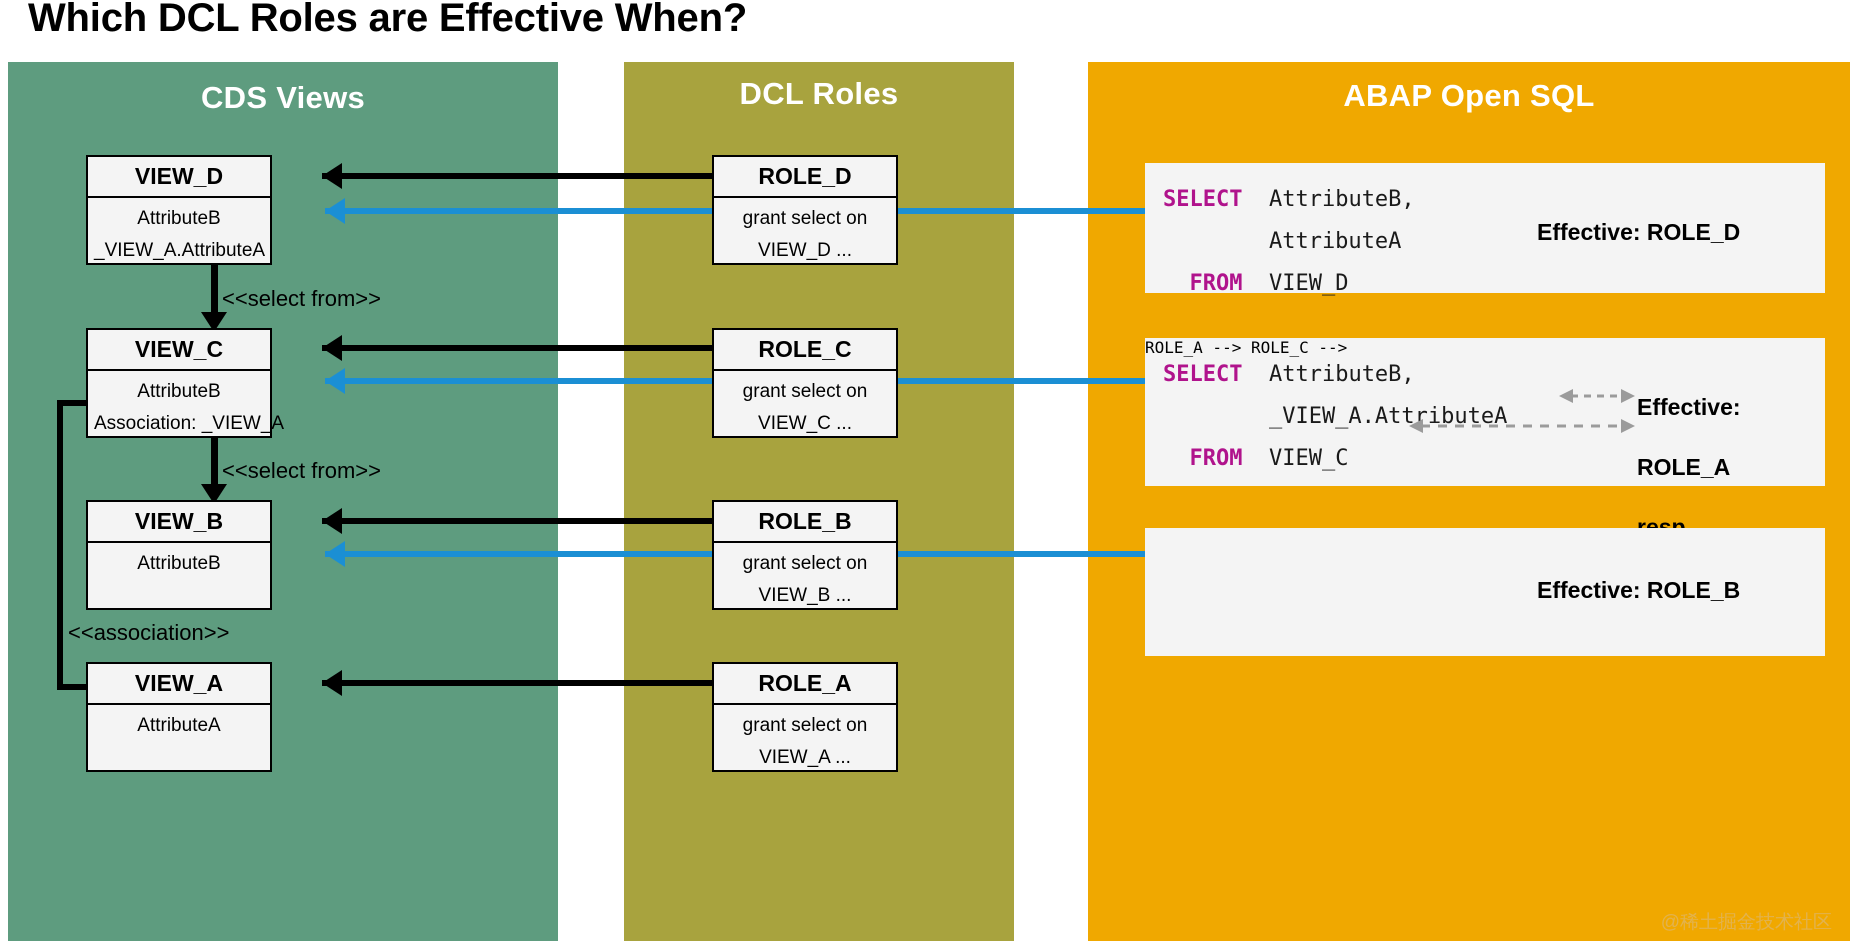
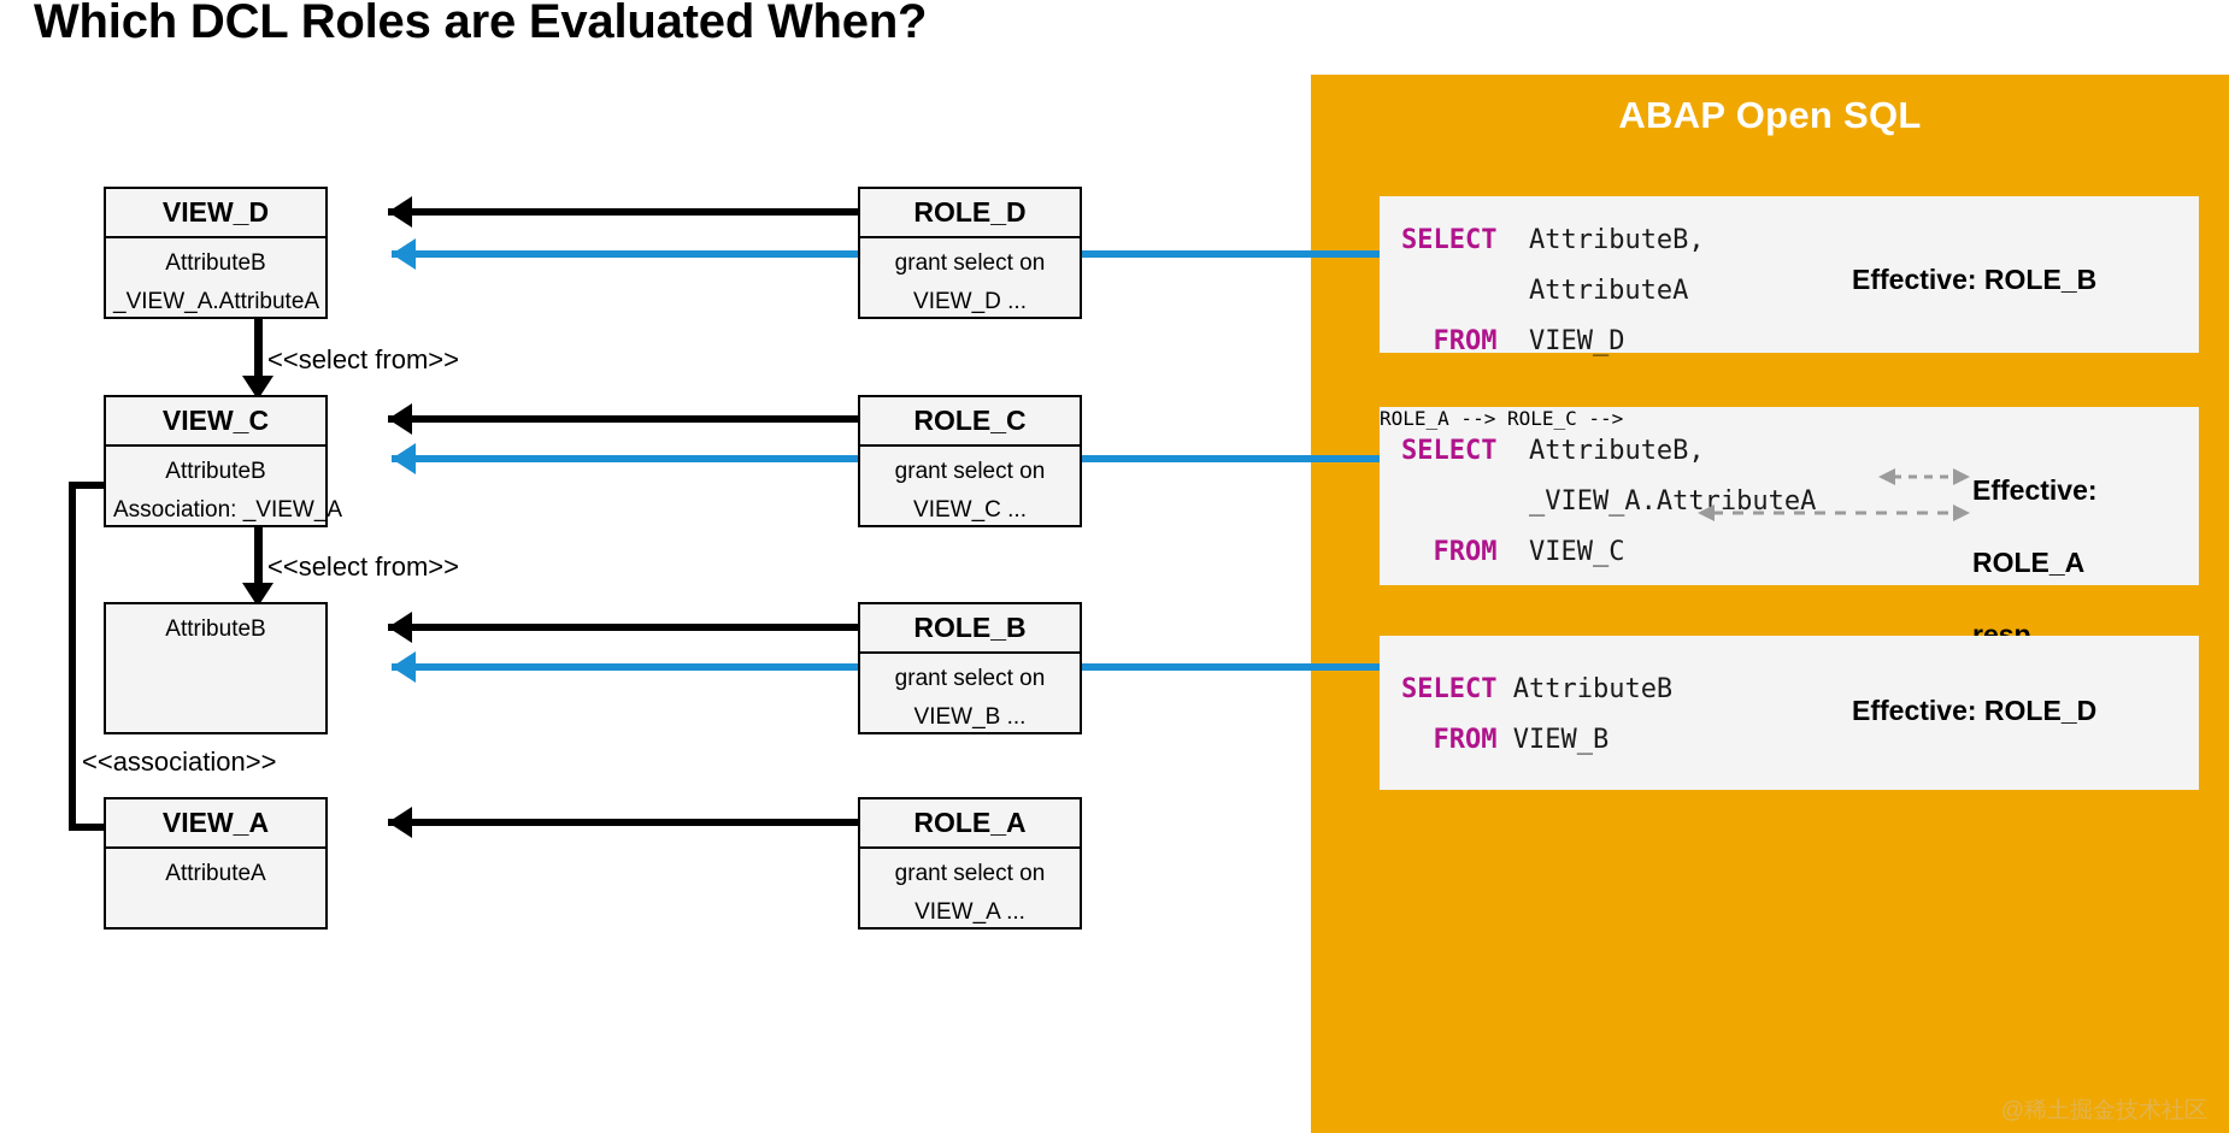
- Which DCL Roles are Effective When?
+ Which DCL Roles are Evaluated When?
- CDS Views
- DCL Roles
  ABAP Open SQL
  <<select from>>
  <<select from>>
  <<association>>
  VIEW_D
  AttributeB
  _VIEW_A.AttributeA
  VIEW_C
  AttributeB
  Association: _VIEW_A
- VIEW_B
  AttributeB
  VIEW_A
  AttributeA
  ROLE_D
  grant select on
  VIEW_D ...
  ROLE_C
  grant select on
  VIEW_C ...
  ROLE_B
  grant select on
  VIEW_B ...
  ROLE_A
  grant select on
  VIEW_A ...
  SELECT AttributeB,
  AttributeA
  FROM VIEW_D
- Effective: ROLE_D
+ Effective: ROLE_B
  SELECT AttributeB,
  _VIEW_A.AttributeA
  FROM VIEW_C
  ROLE_A --> ROLE_C -->
  Effective:
  ROLE_A
  resp.
+ SELECT AttributeB
+ FROM VIEW_B
- Effective: ROLE_B
+ Effective: ROLE_D
  @稀土掘金技术社区
